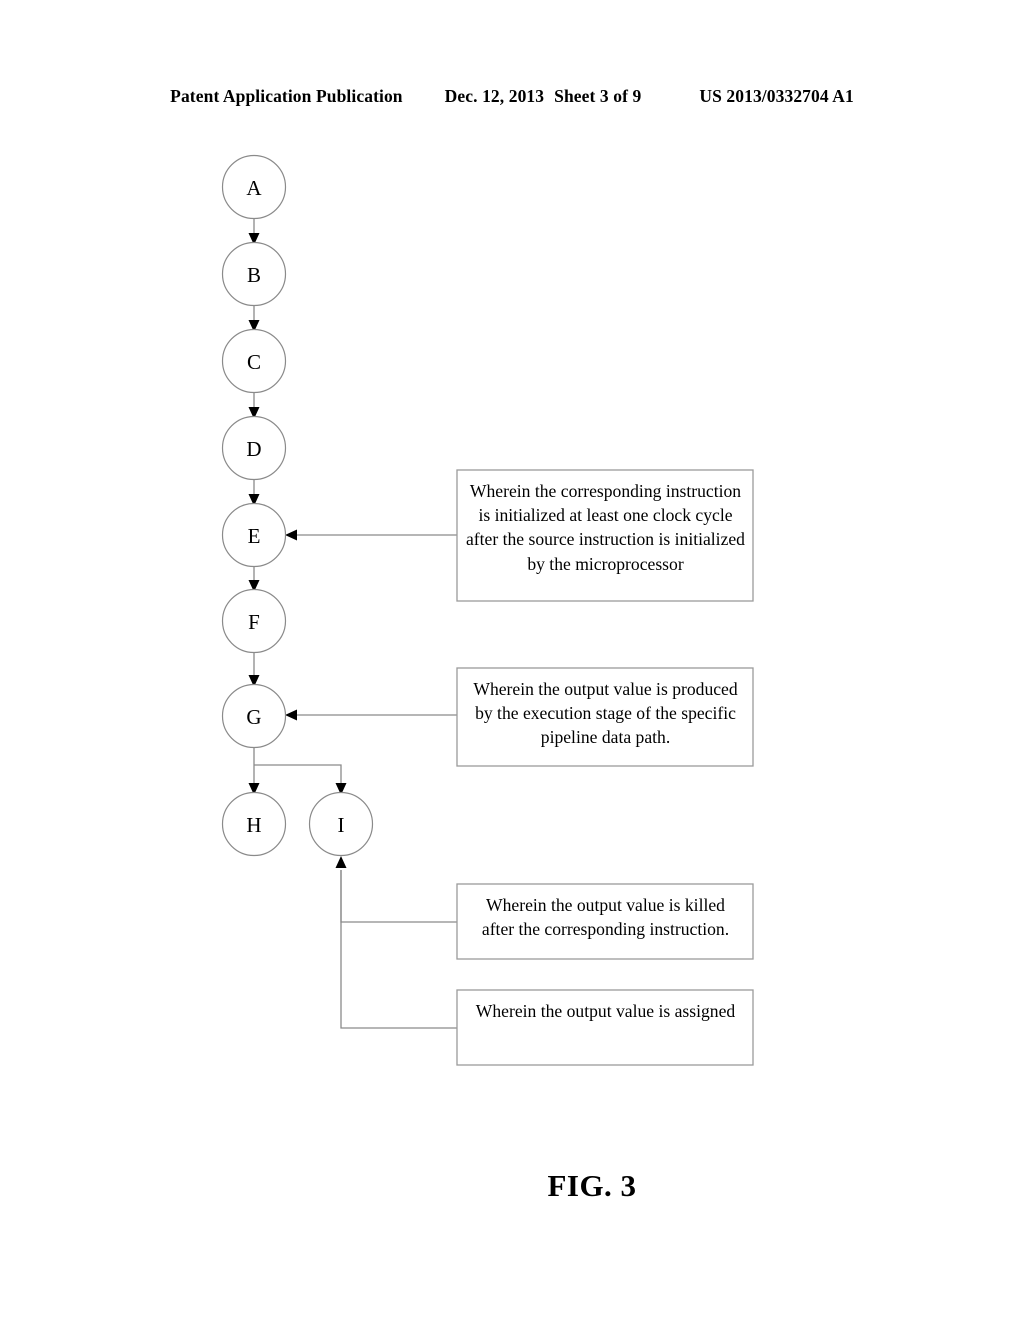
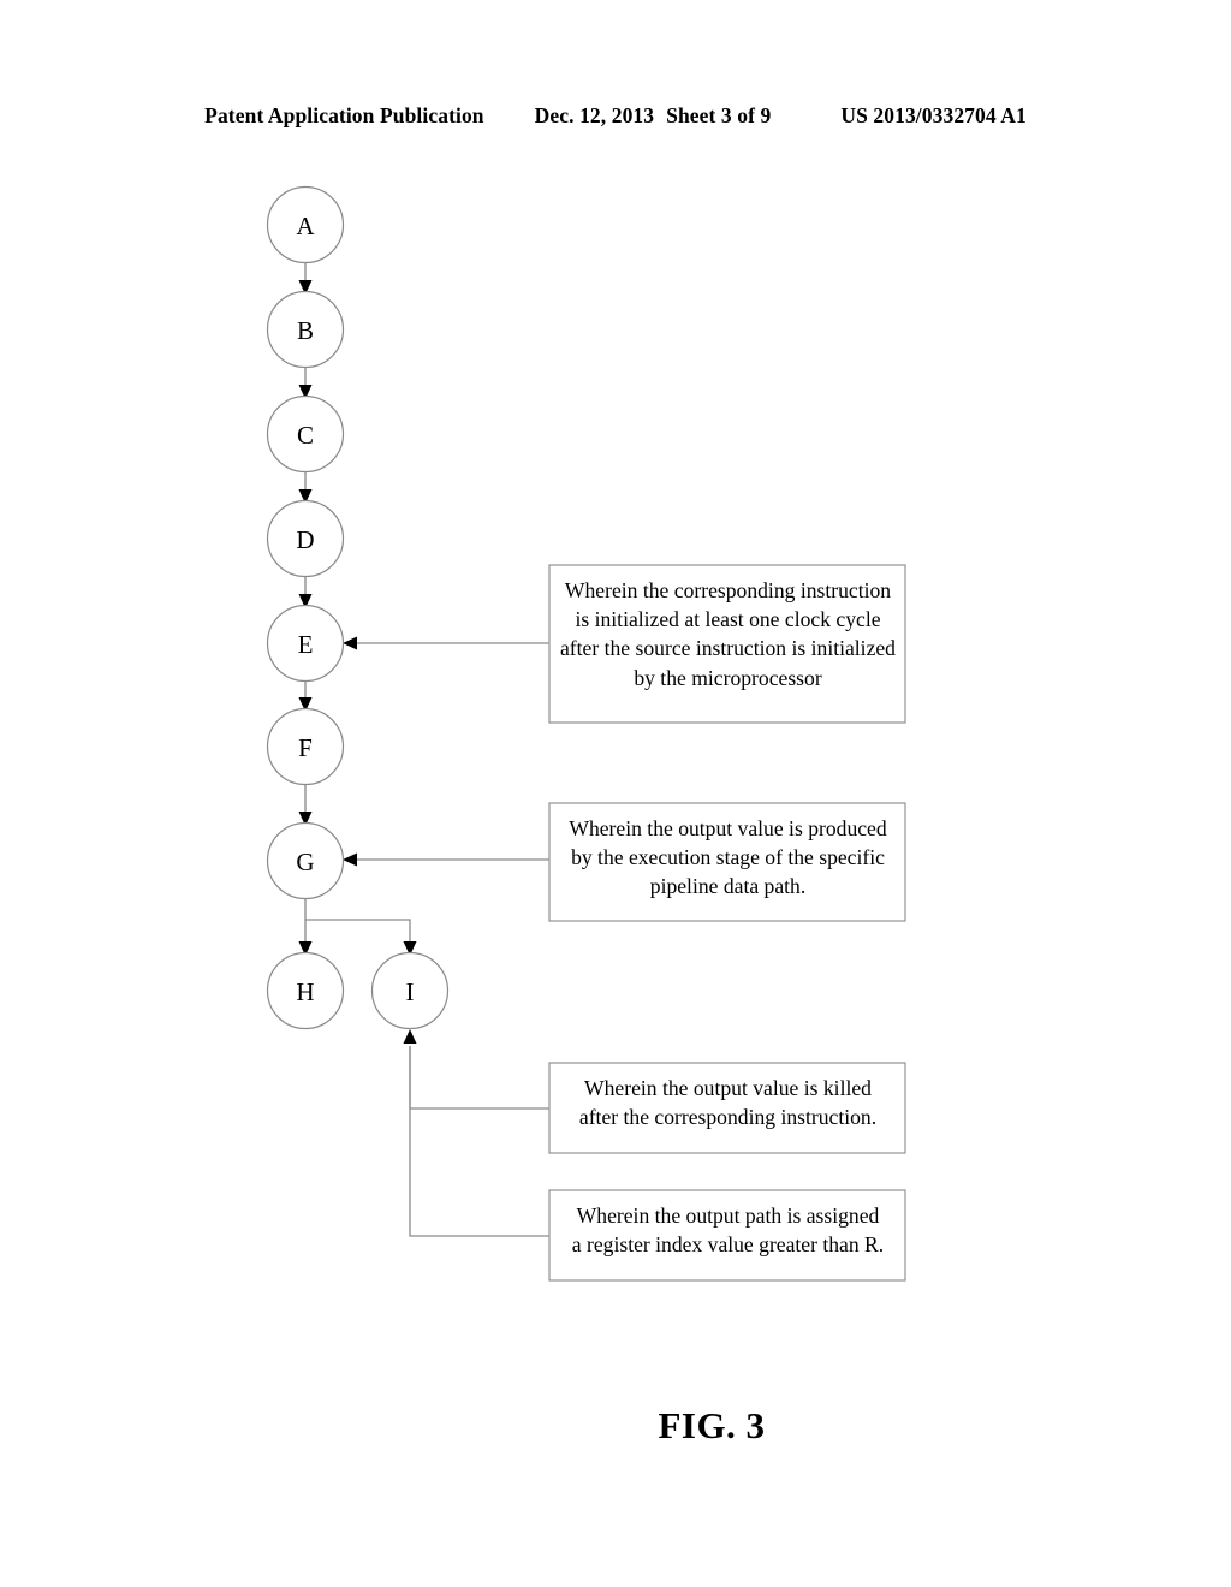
  Patent Application Publication
  Dec. 12, 2013
  Sheet 3 of 9
  US 2013/0332704 A1
  A
  B
  C
  D
  E
  F
  G
  H
  I
  Wherein the corresponding instruction is initialized at least one clock cycle after the source instruction is initialized by the microprocessor
  Wherein the output value is produced by the execution stage of the specific pipeline data path.
  Wherein the output value is killed
  after the corresponding instruction.
- Wherein the output value is assigned
+ Wherein the output path is assigned
+ a register index value greater than R.
  FIG. 3
